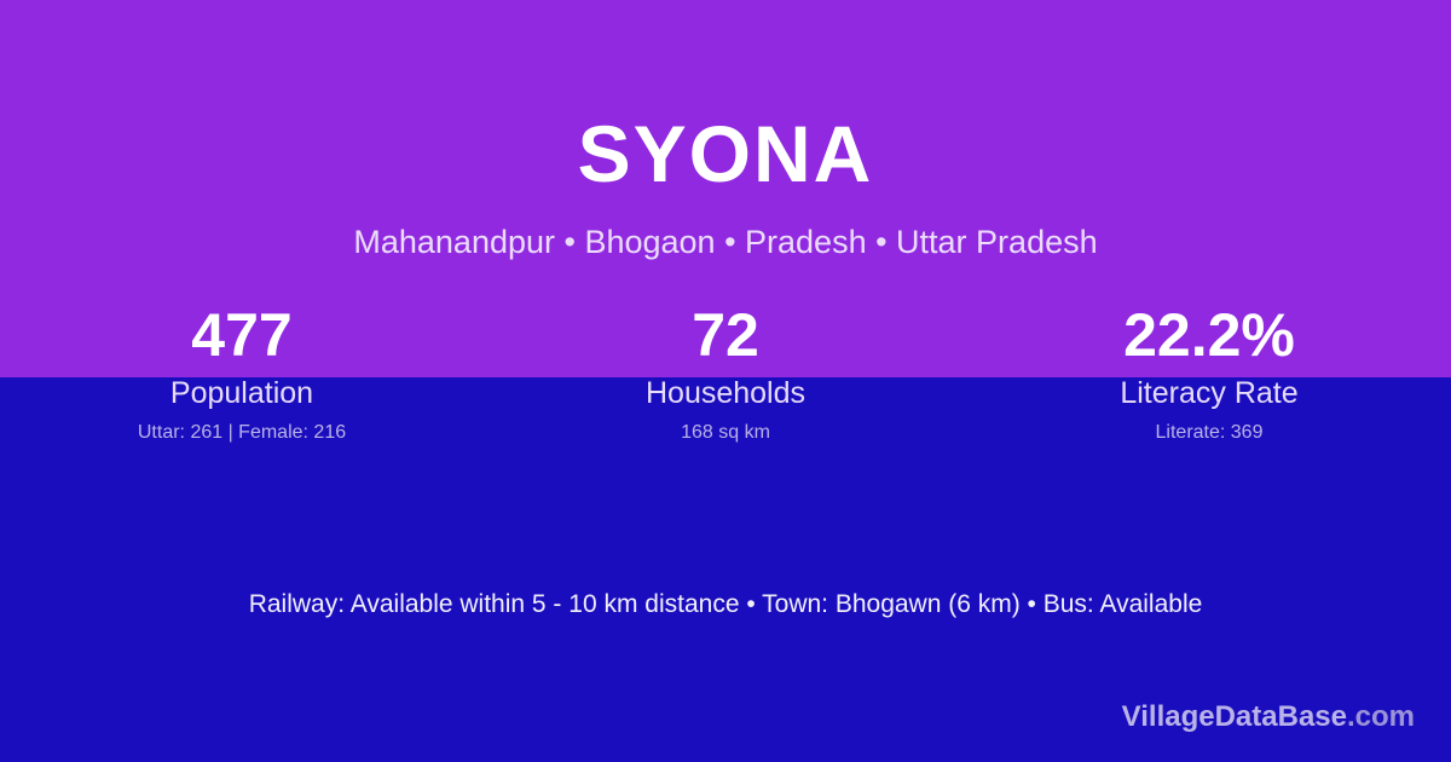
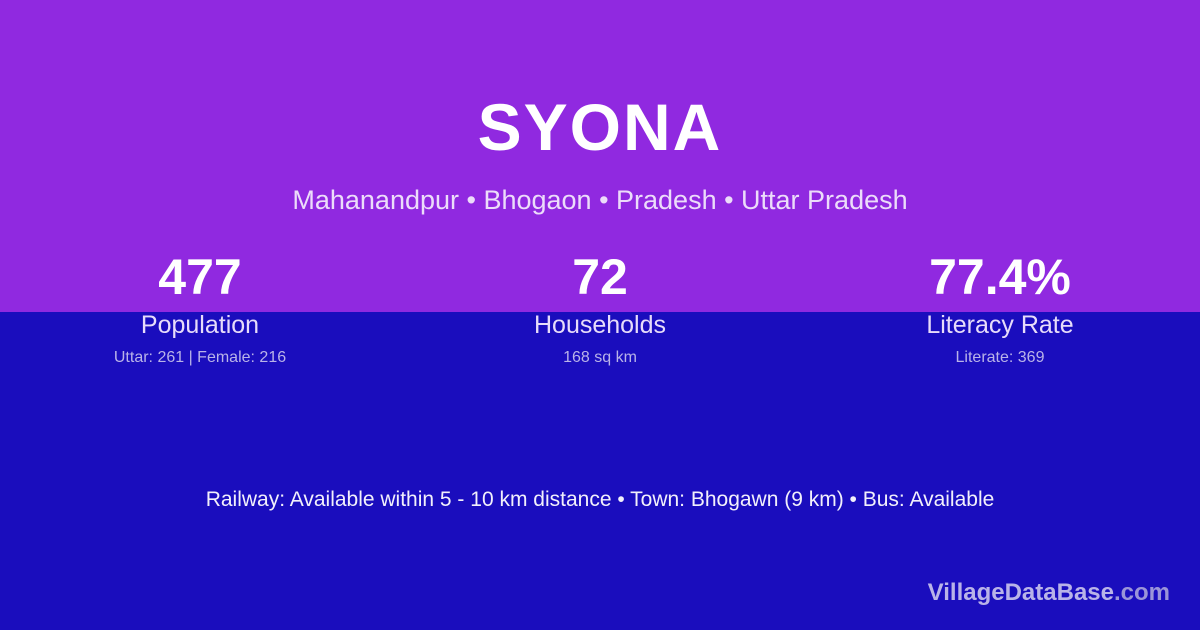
  SYONA
  Mahanandpur • Bhogaon • Pradesh • Uttar Pradesh
  477
  Population
  Uttar: 261 | Female: 216
  72
  Households
  168 sq km
- 22.2%
+ 77.4%
  Literacy Rate
  Literate: 369
- Railway: Available within 5 - 10 km distance • Town: Bhogawn (6 km) • Bus: Available
+ Railway: Available within 5 - 10 km distance • Town: Bhogawn (9 km) • Bus: Available
  VillageDataBase.com
